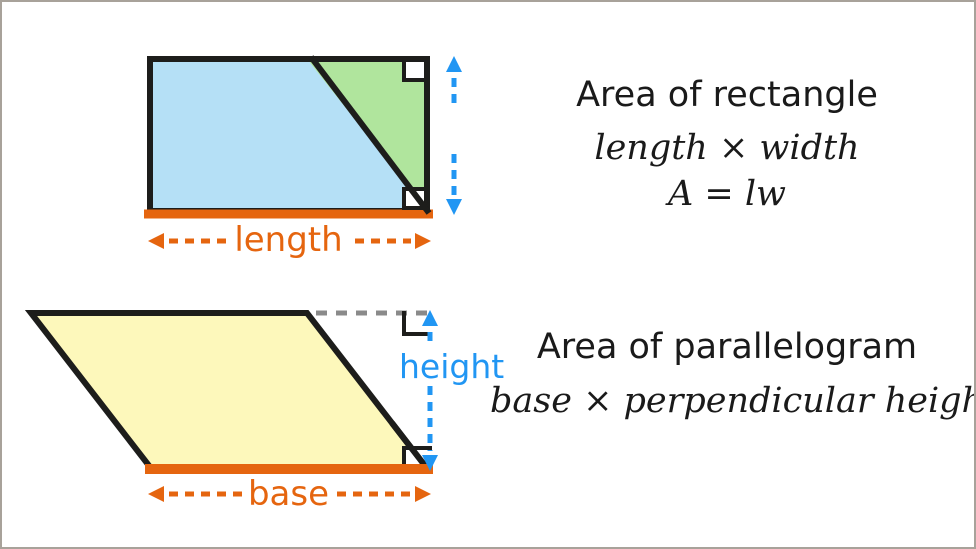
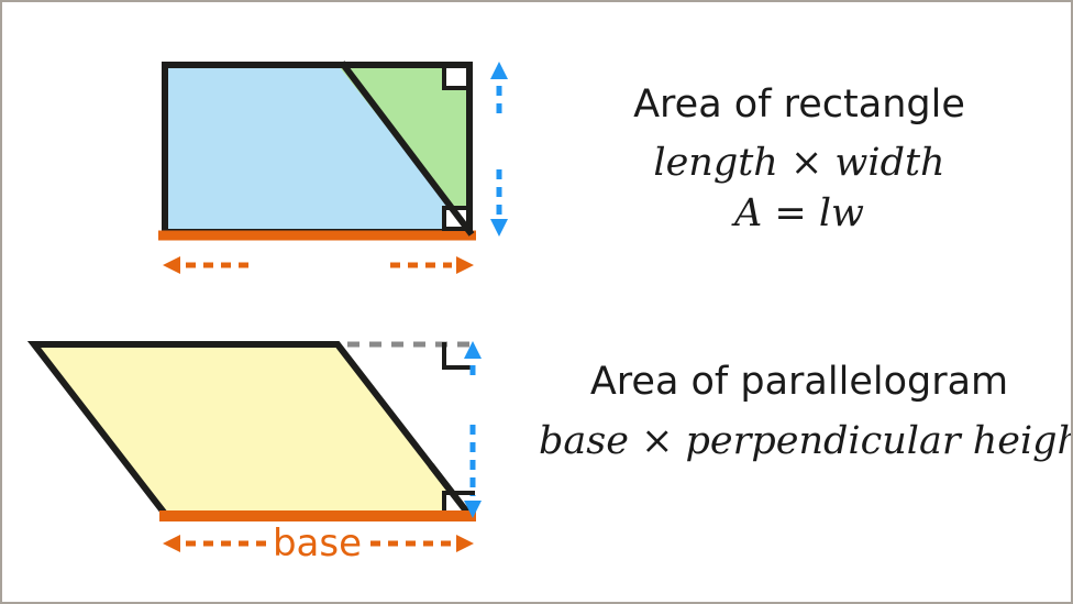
- length
- height
  base
  Area of rectangle
  length × width
  A = lw
  Area of parallelogram
  base × perpendicular heigh
